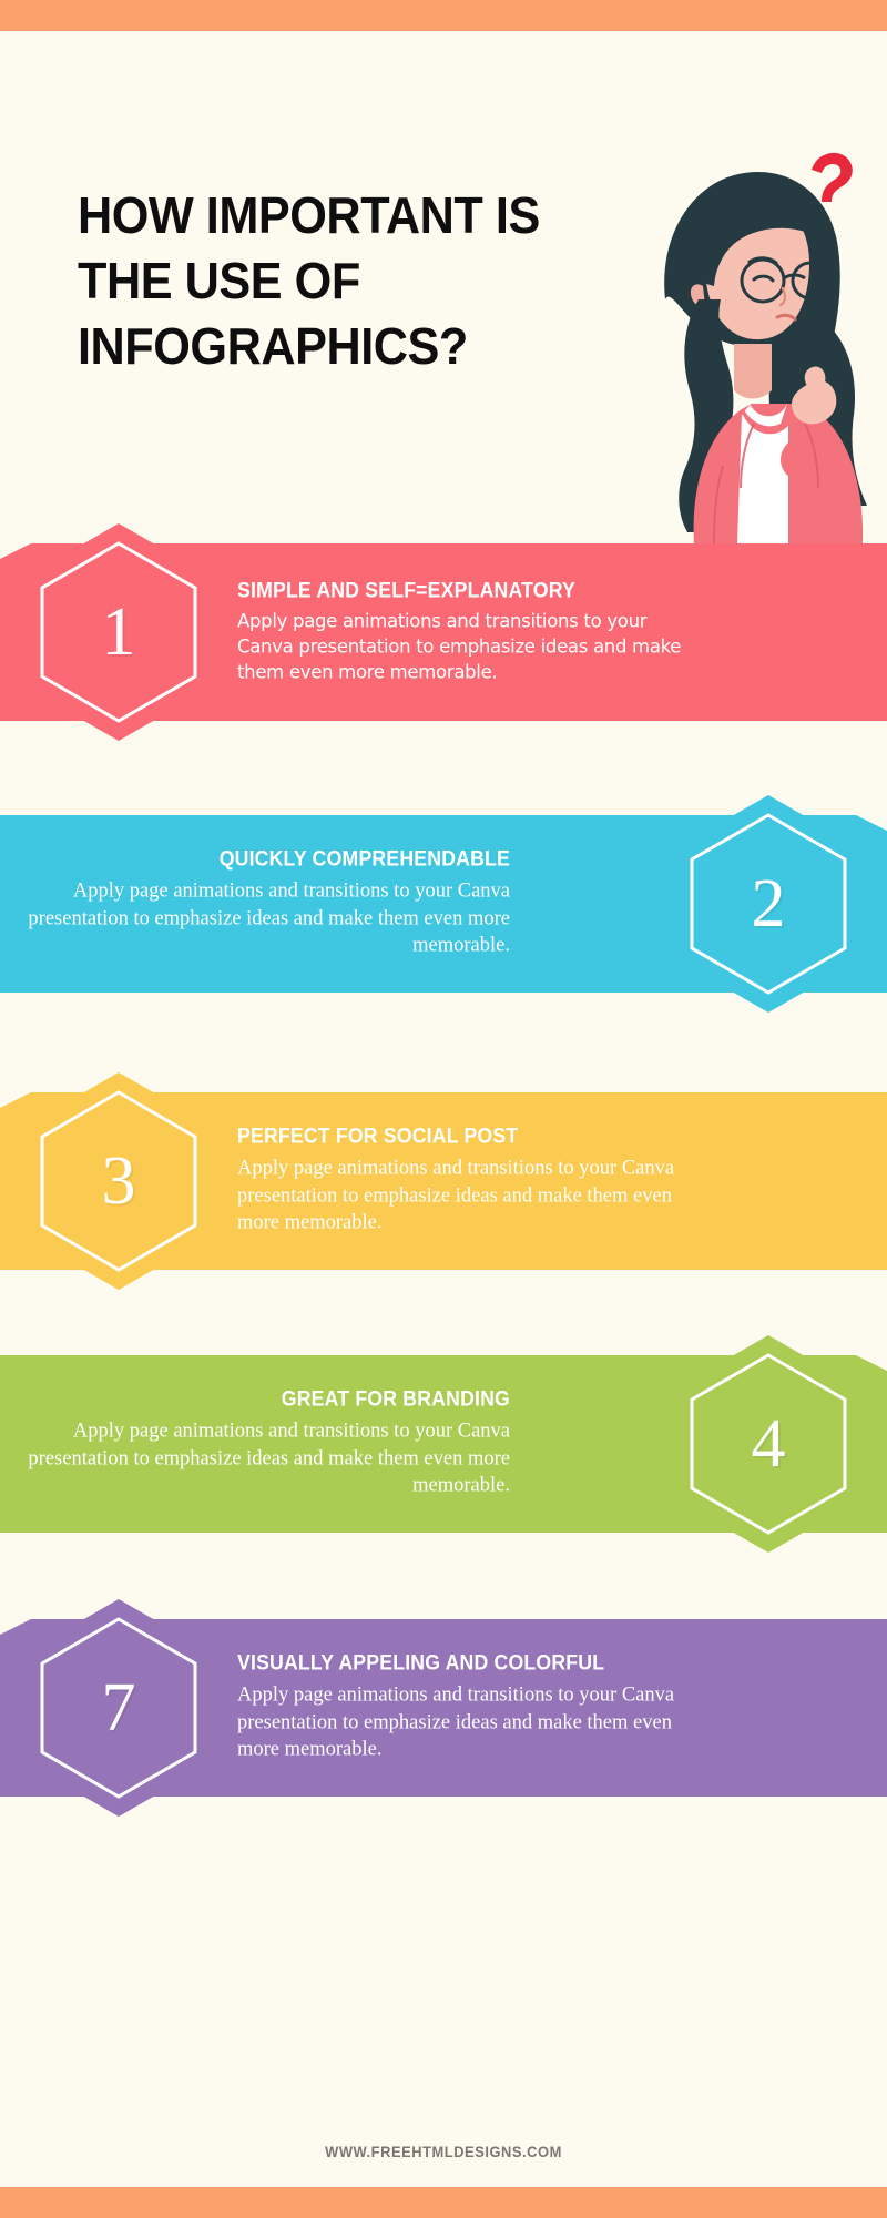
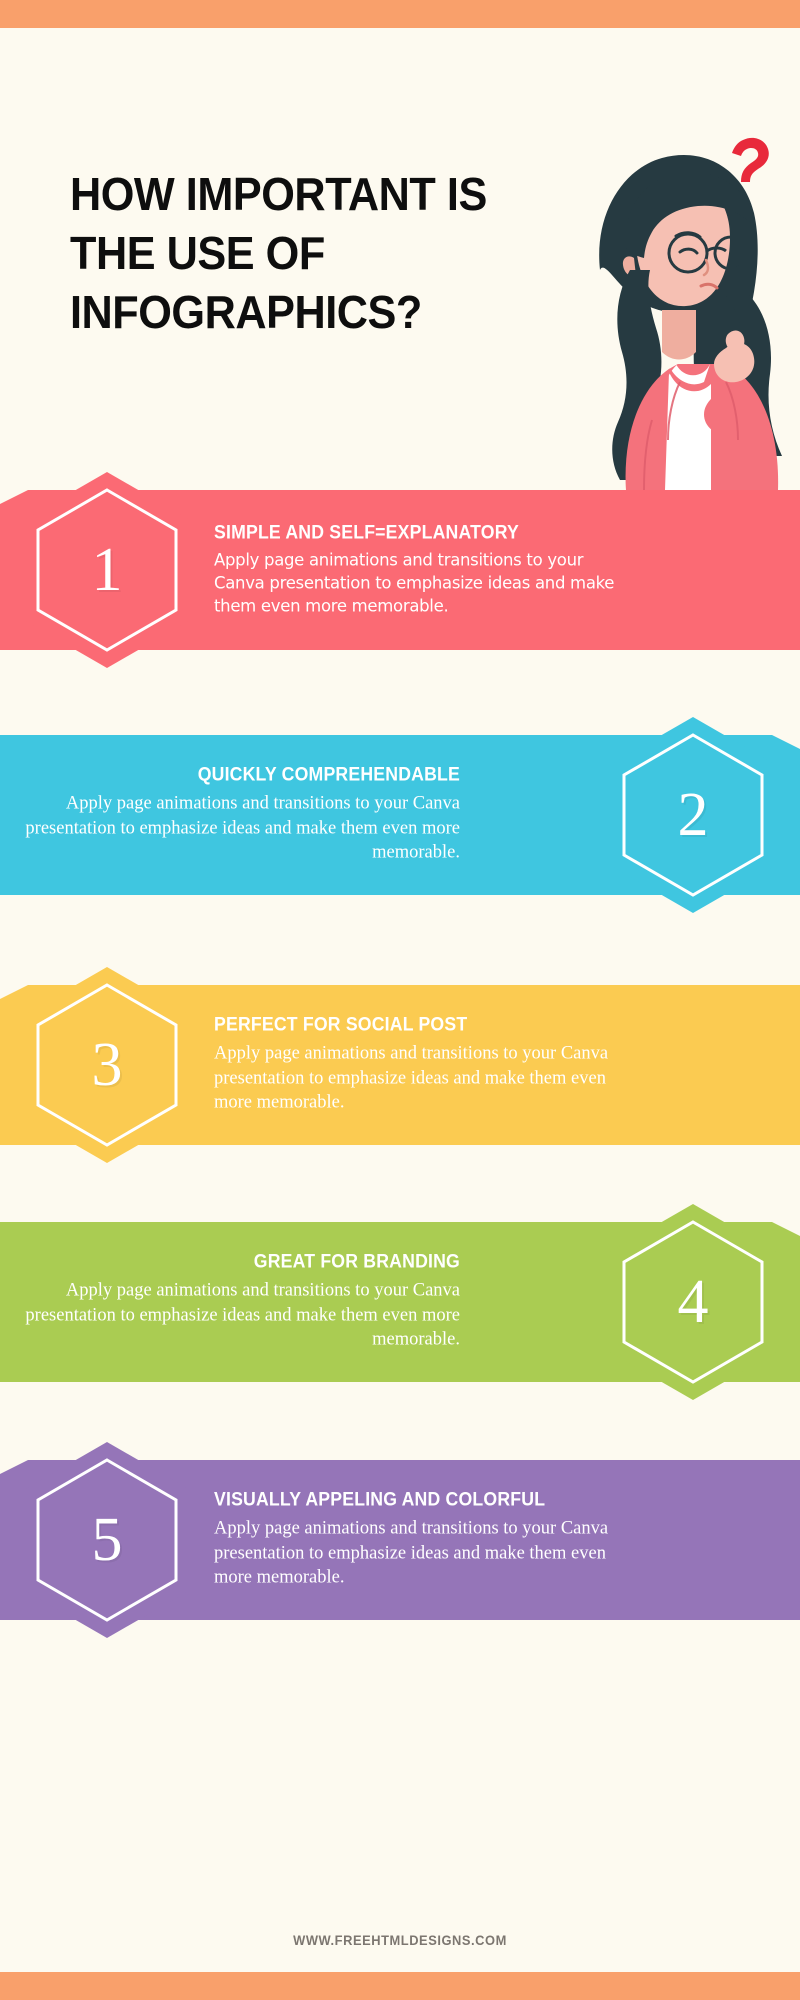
  HOW IMPORTANT IS
  THE USE OF
  INFOGRAPHICS?
  1
  SIMPLE AND SELF=EXPLANATORY
  Apply page animations and transitions to your Canva presentation to emphasize ideas and make them even more memorable.
  2
  QUICKLY COMPREHENDABLE
  Apply page animations and transitions to your Canva presentation to emphasize ideas and make them even more memorable.
  3
  PERFECT FOR SOCIAL POST
  Apply page animations and transitions to your Canva presentation to emphasize ideas and make them even more memorable.
  4
  GREAT FOR BRANDING
  Apply page animations and transitions to your Canva presentation to emphasize ideas and make them even more memorable.
- 7
+ 5
  VISUALLY APPELING AND COLORFUL
  Apply page animations and transitions to your Canva presentation to emphasize ideas and make them even more memorable.
  WWW.FREEHTMLDESIGNS.COM
